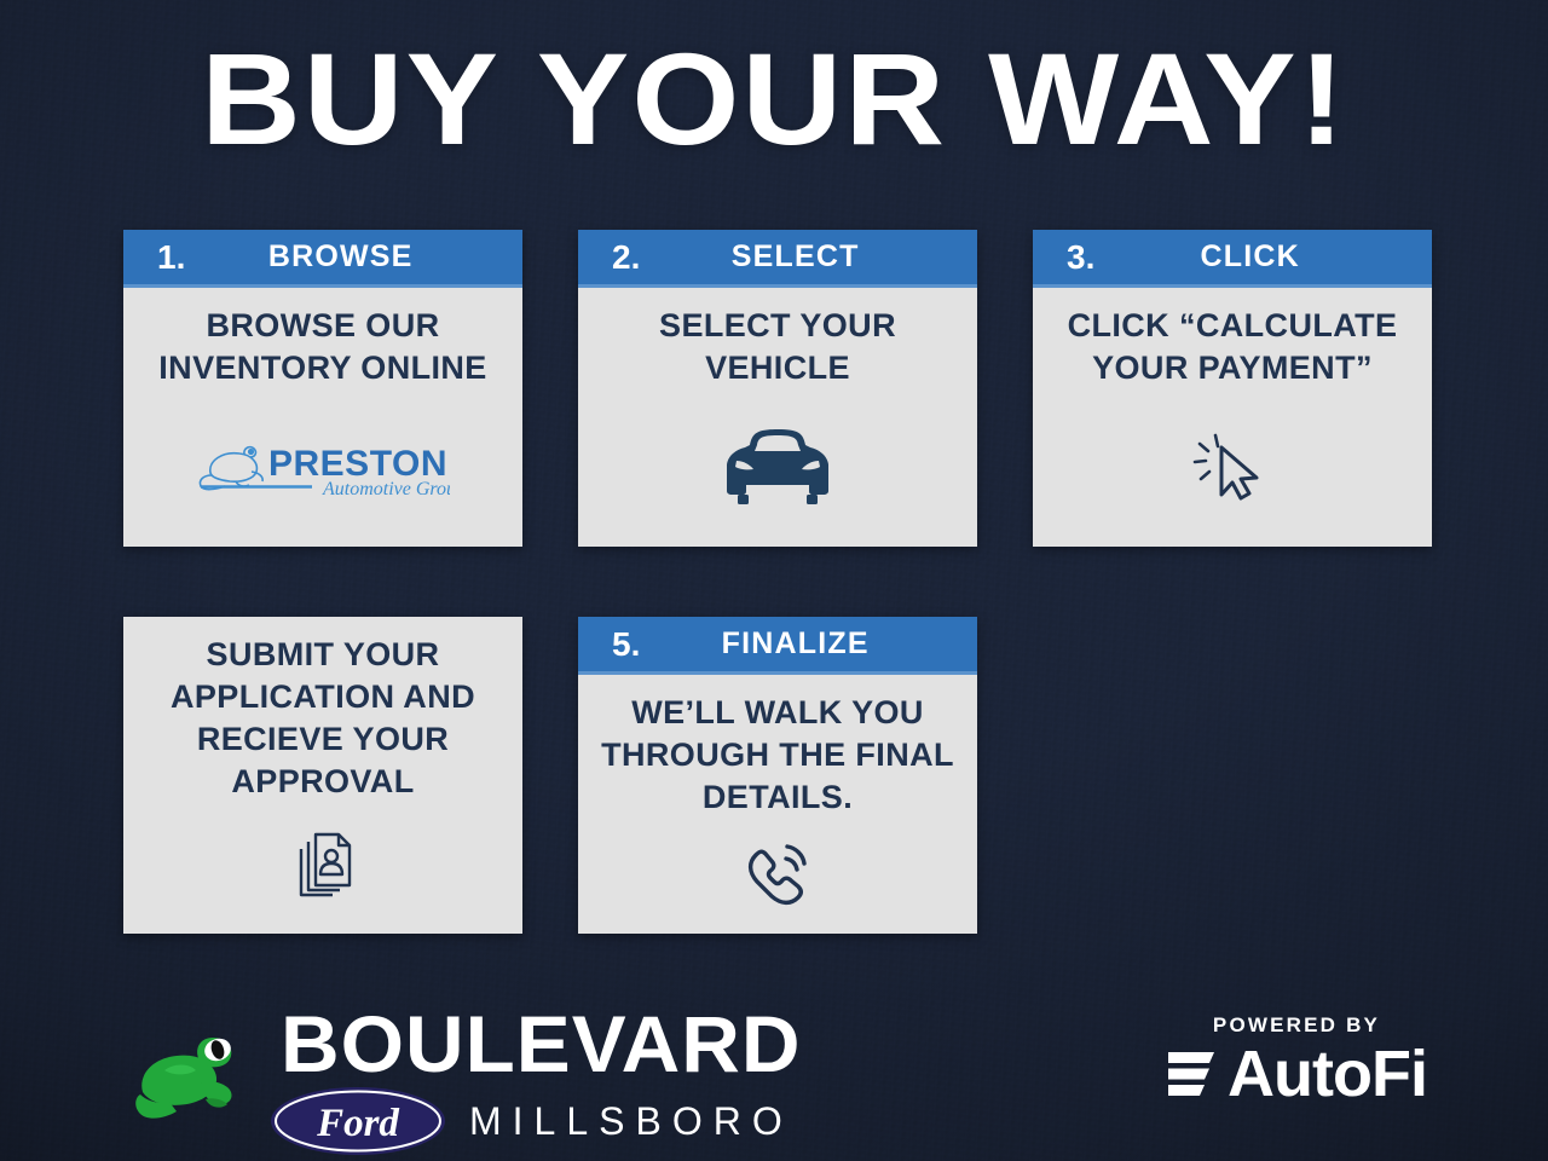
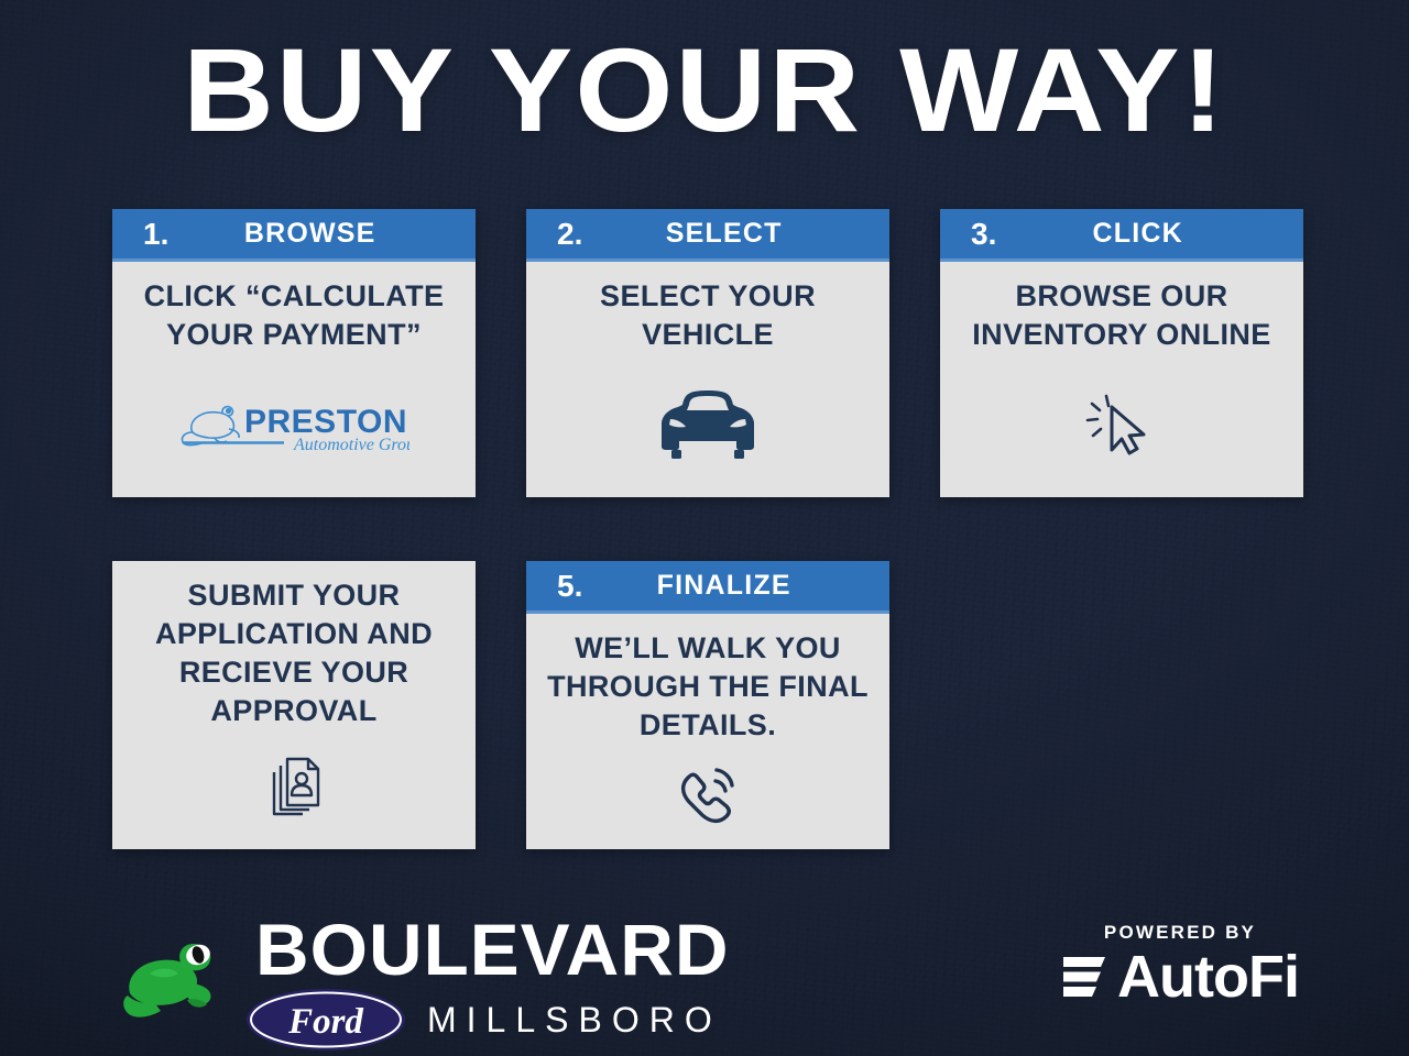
  BUY YOUR WAY!
  1.
  BROWSE
- BROWSE OUR INVENTORY ONLINE
+ CLICK “CALCULATE YOUR PAYMENT”
  PRESTON
  Automotive Gro
  2.
  SELECT
  SELECT YOUR VEHICLE
  3.
  CLICK
- CLICK “CALCULATE YOUR PAYMENT”
+ BROWSE OUR INVENTORY ONLINE
  SUBMIT YOUR APPLICATION AND RECIEVE YOUR APPROVAL
  5.
  FINALIZE
  WE’LL WALK YOU THROUGH THE FINAL DETAILS.
  BOULEVARD
  Ford
  MILLSBORO
  POWERED BY
  AutoFi
